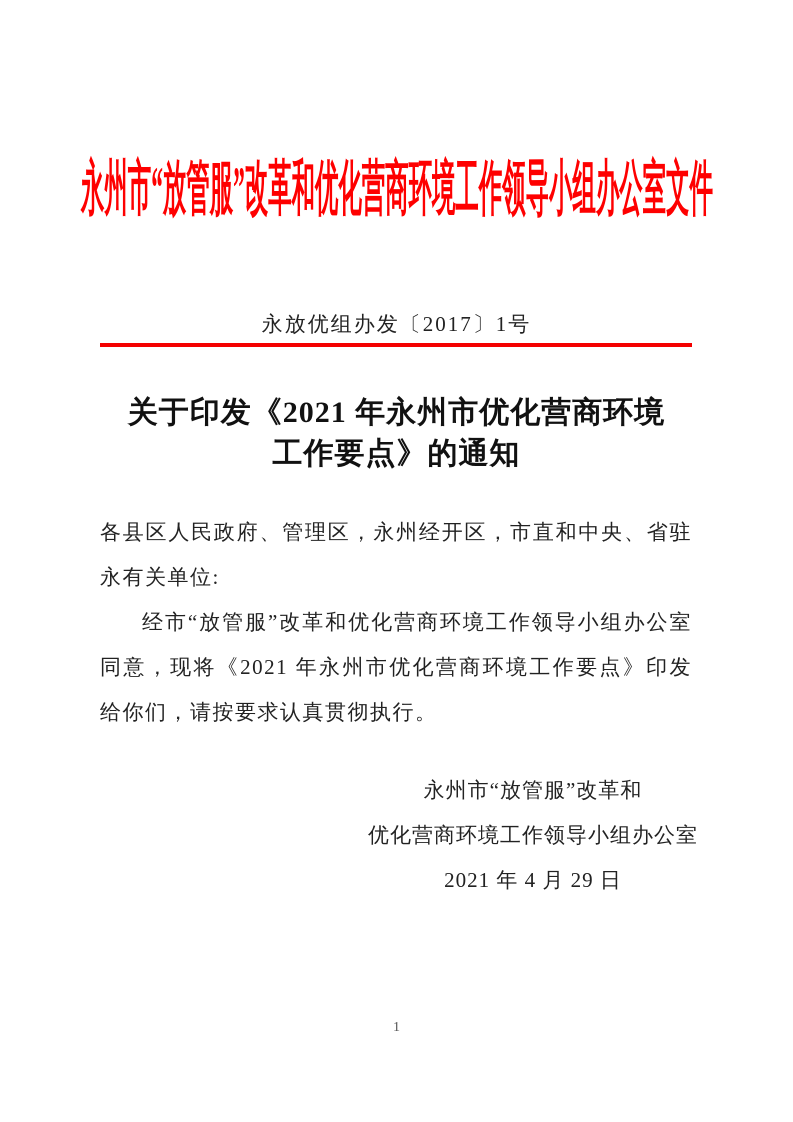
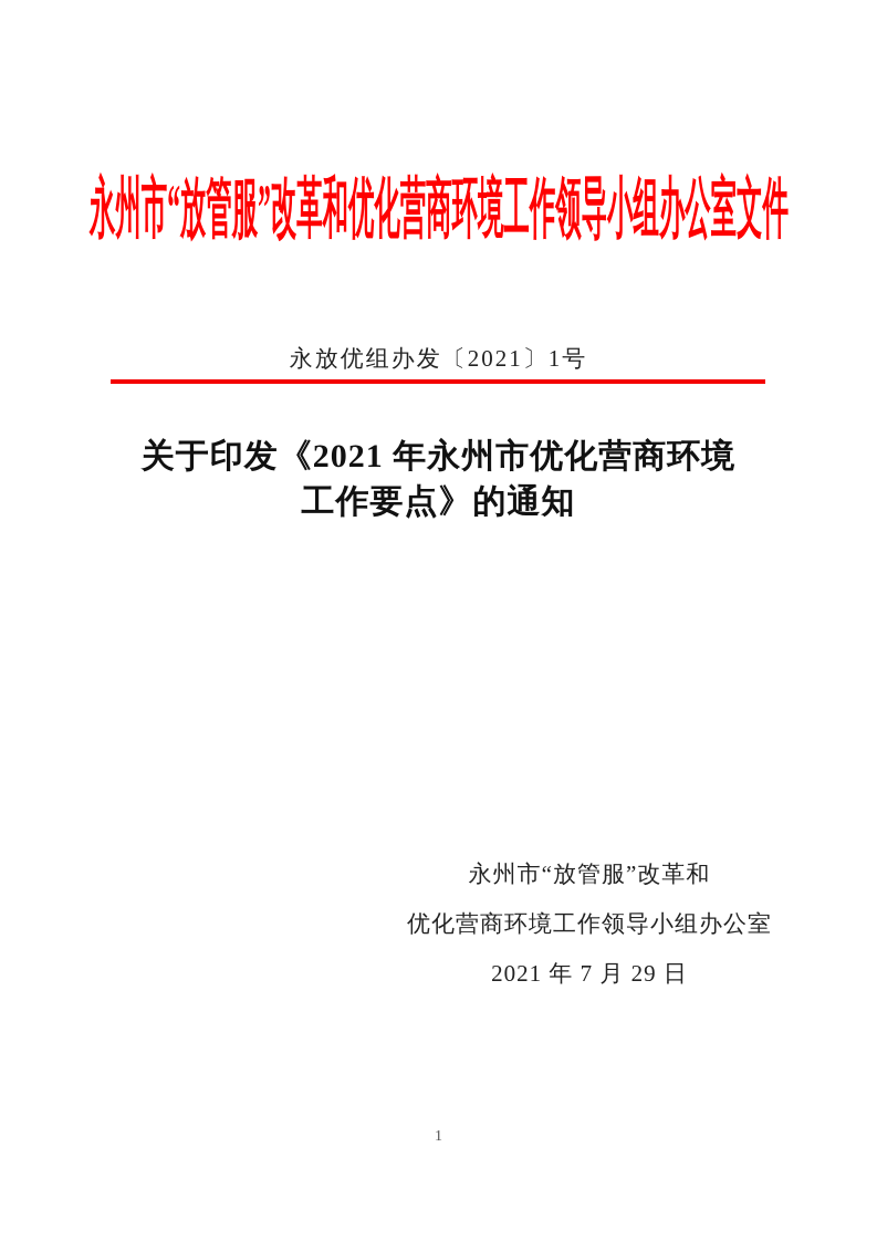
  永州市“放管服”改革和优化营商环境工作领导小组办公室文件
- 永放优组办发〔2017〕1号
+ 永放优组办发〔2021〕1号
  关于印发《2021 年永州市优化营商环境
  工作要点》的通知
- 各县区人民政府、管理区，永州经开区，市直和中央、省驻永有关单位:
- 经市“放管服”改革和优化营商环境工作领导小组办公室同意，现将《2021 年永州市优化营商环境工作要点》印发给你们，请按要求认真贯彻执行。
  永州市“放管服”改革和
  优化营商环境工作领导小组办公室
- 2021 年 4 月 29 日
+ 2021 年 7 月 29 日
  1
